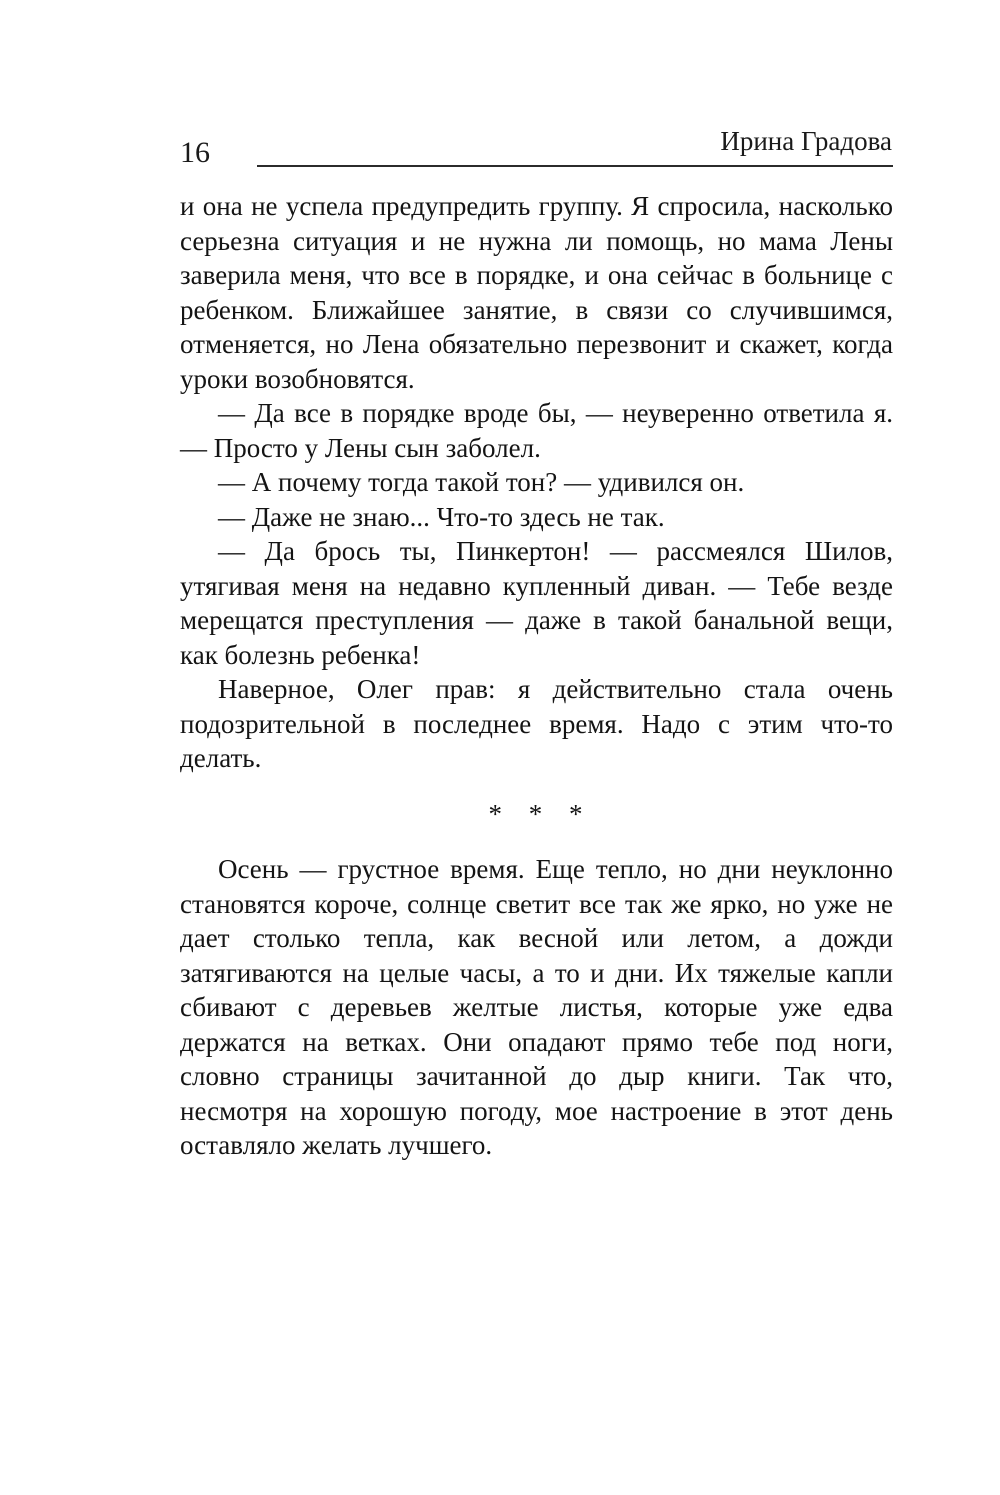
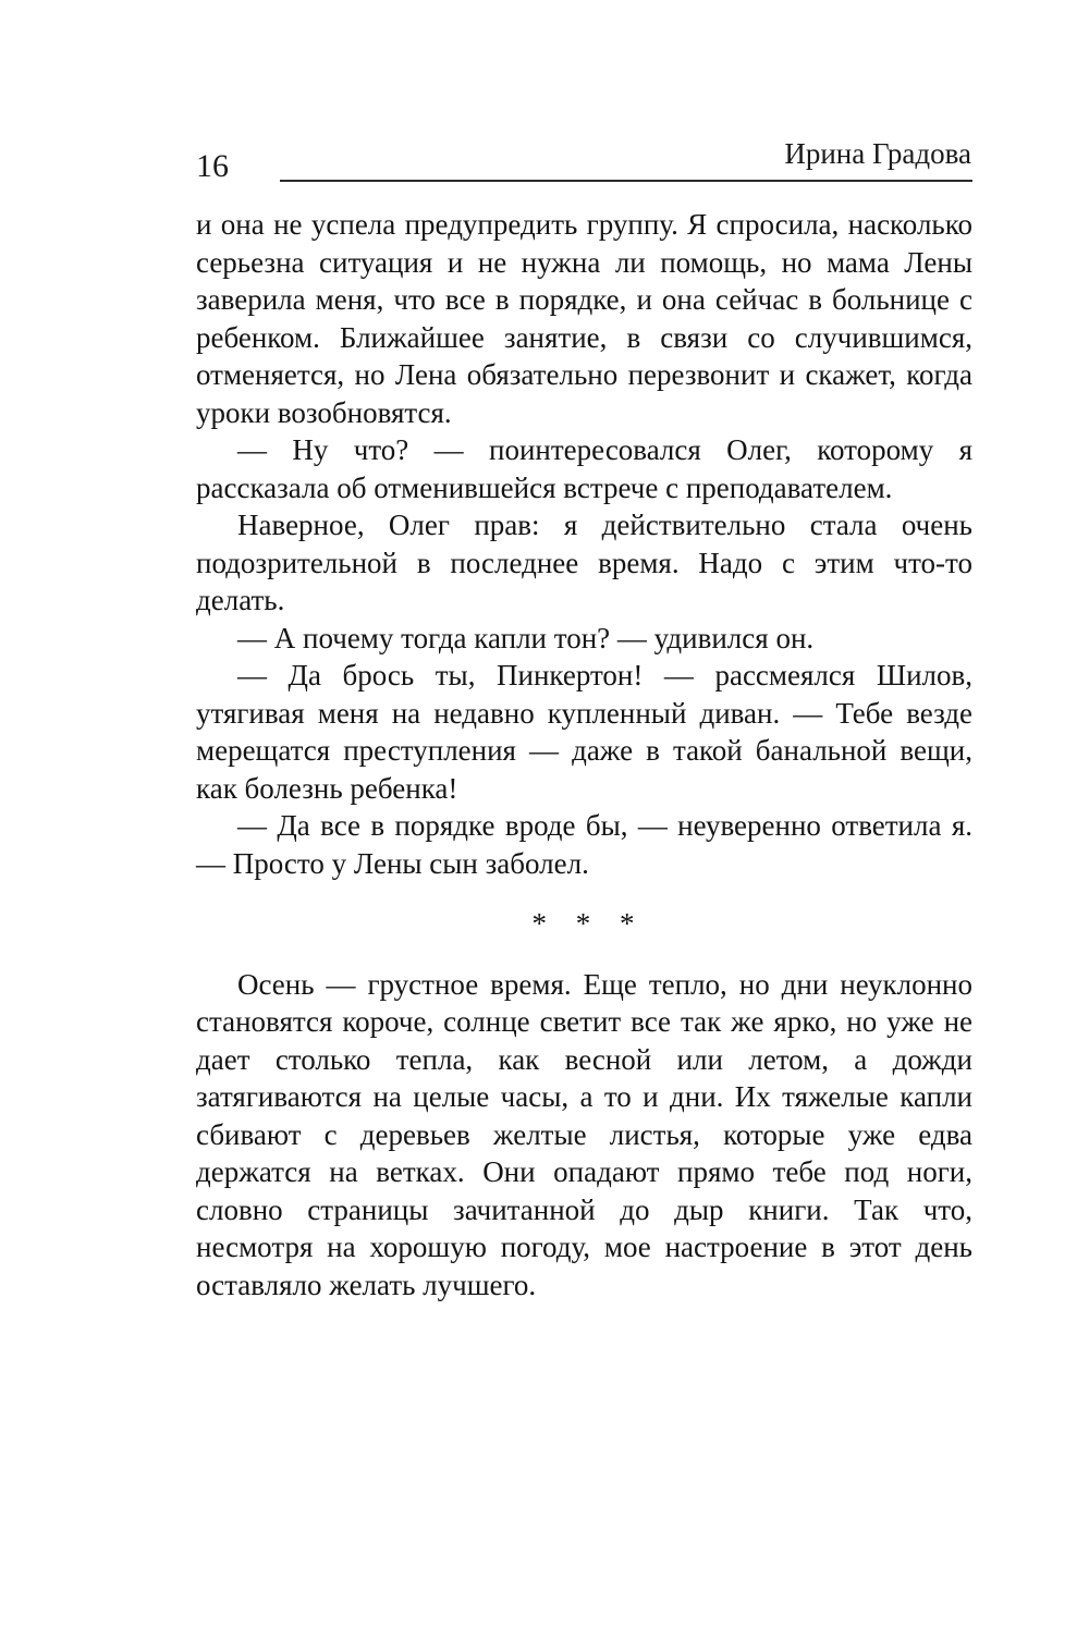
  16
  Ирина Градова
  и она не успела предупредить группу. Я спросила, насколько серьезна ситуация и не нужна ли помощь, но мама Лены заверила меня, что все в порядке, и она сейчас в больнице с ребенком. Ближайшее занятие, в связи со случившимся, отменяется, но Лена обязательно перезвонит и скажет, когда уроки возобновятся.
+ — Ну что? — поинтересовался Олег, которому я рассказала об отменившейся встрече с преподавателем.
- — Да все в порядке вроде бы, — неуверенно ответила я. — Просто у Лены сын заболел.
+ Наверное, Олег прав: я действительно стала очень подозрительной в последнее время. Надо с этим что-то делать.
- — А почему тогда такой тон? — удивился он.
+ — А почему тогда капли тон? — удивился он.
- — Даже не знаю... Что-то здесь не так.
  — Да брось ты, Пинкертон! — рассмеялся Шилов, утягивая меня на недавно купленный диван. — Тебе везде мерещатся преступления — даже в такой банальной вещи, как болезнь ребенка!
- Наверное, Олег прав: я действительно стала очень подозрительной в последнее время. Надо с этим что-то делать.
+ — Да все в порядке вроде бы, — неуверенно ответила я. — Просто у Лены сын заболел.
  * * *
  Осень — грустное время. Еще тепло, но дни неуклонно становятся короче, солнце светит все так же ярко, но уже не дает столько тепла, как весной или летом, а дожди затягиваются на целые часы, а то и дни. Их тяжелые капли сбивают с деревьев желтые листья, которые уже едва держатся на ветках. Они опадают прямо тебе под ноги, словно страницы зачитанной до дыр книги. Так что, несмотря на хорошую погоду, мое настроение в этот день оставляло желать лучшего.
